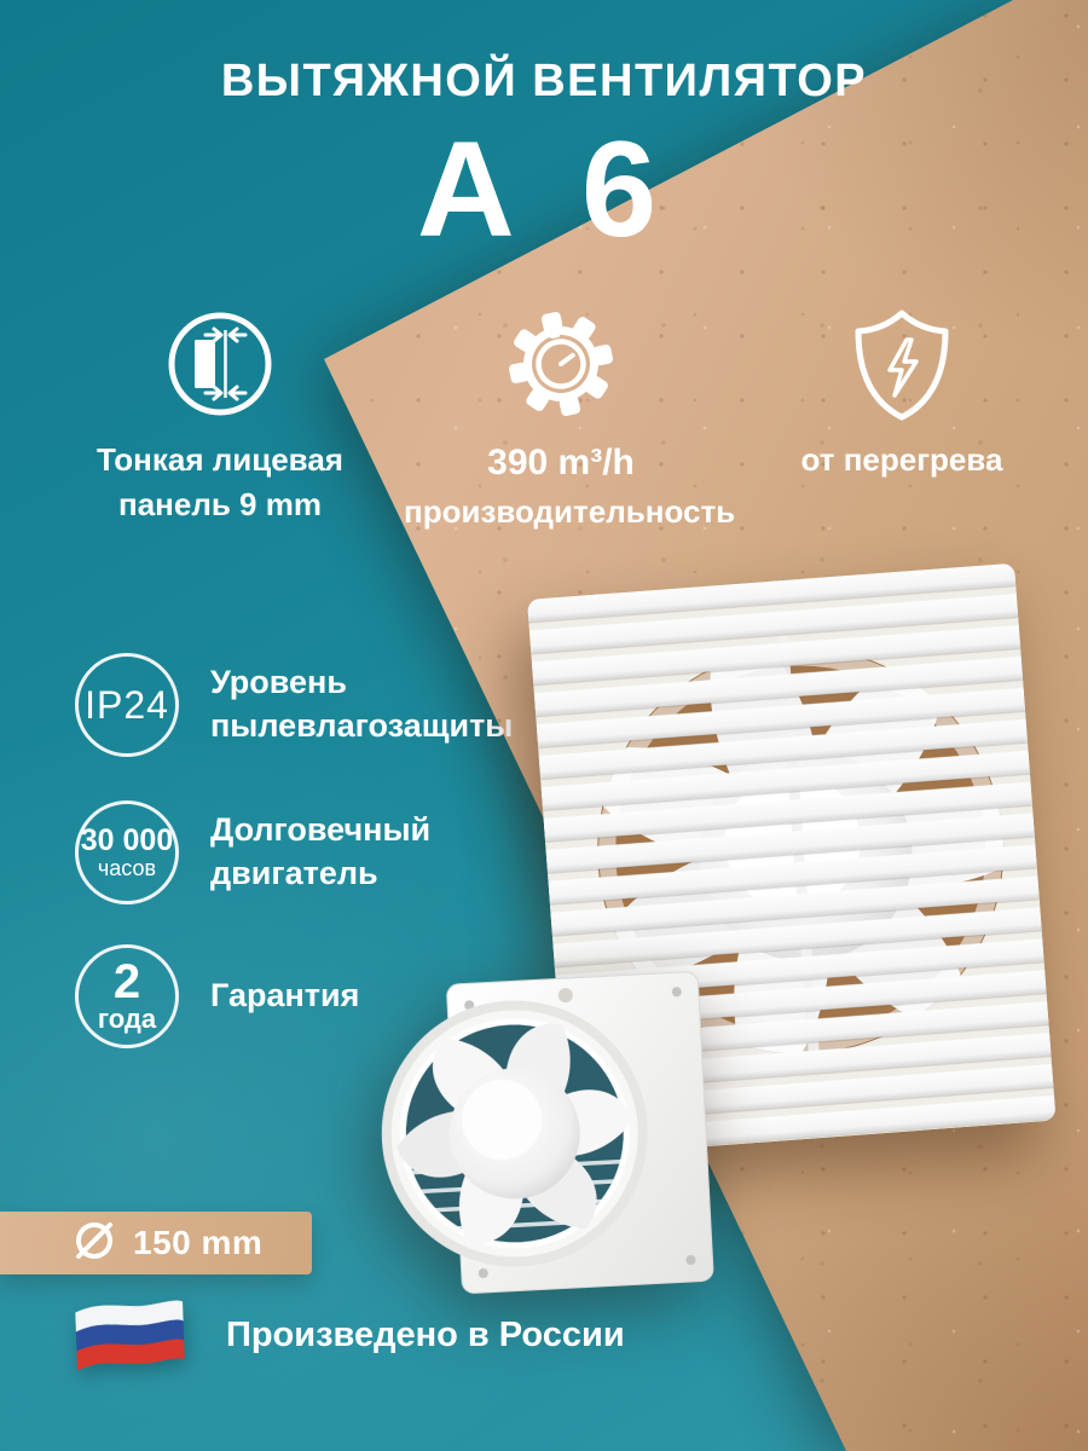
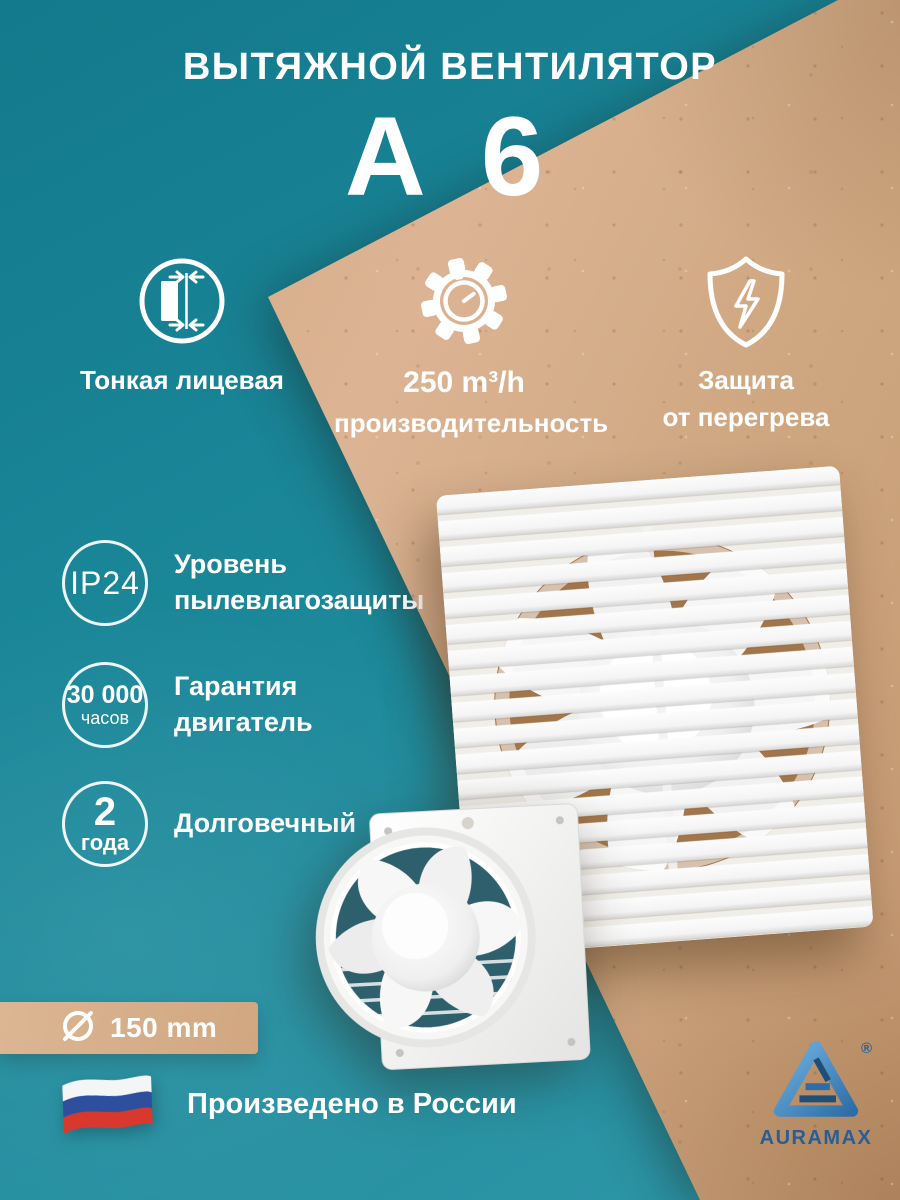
  ВЫТЯЖНОЙ ВЕНТИЛЯТОР
  А 6
  Тонкая лицевая
- панель 9 mm
- 390 m³/h
+ 250 m³/h
  производительность
+ Защита
  от перегрева
  IP24
  Уровень
  пылевлагозащиты
  30 000
  часов
- Долговечный
+ Гарантия
  двигатель
  2
  года
- Гарантия
+ Долговечный
  150 mm
  Произведено в России
+ ®
+ AURAMAX
